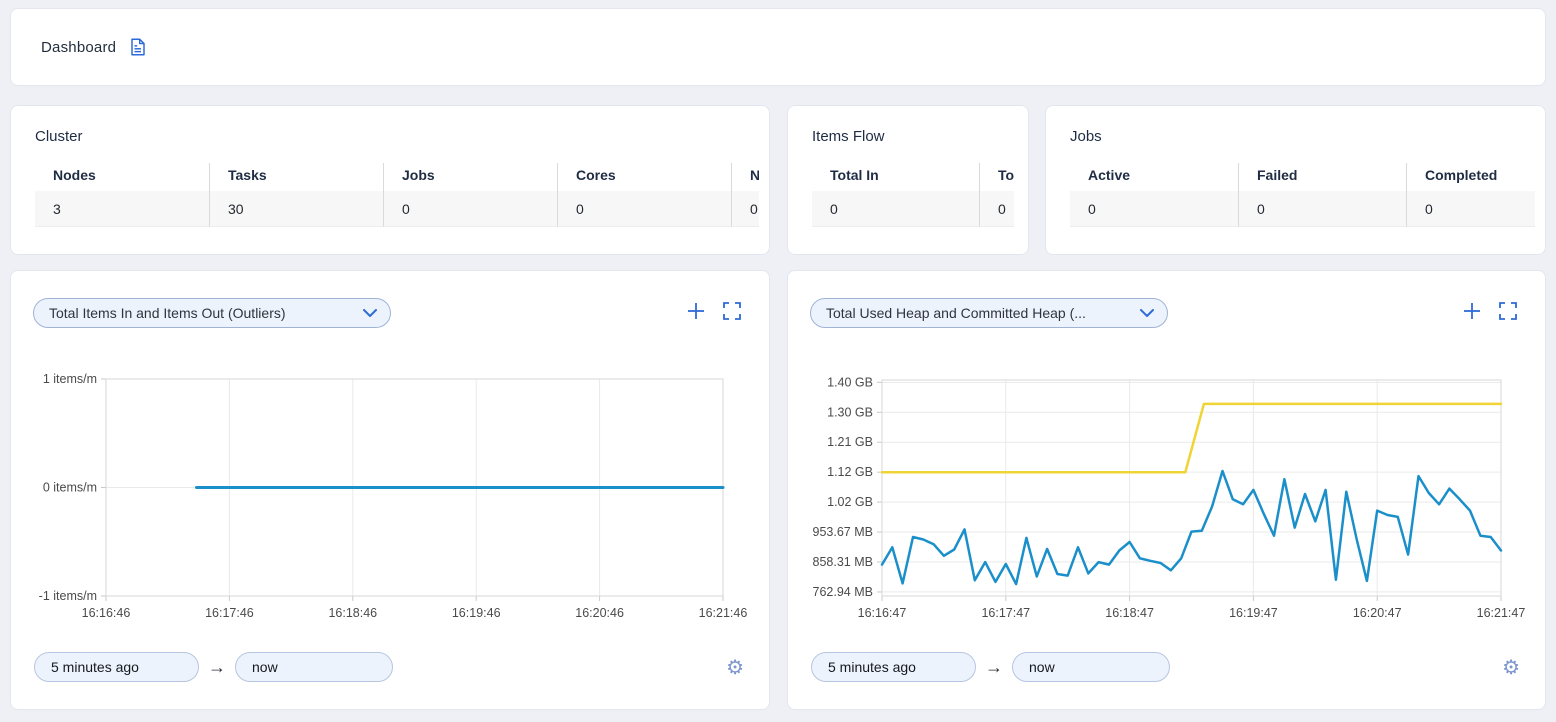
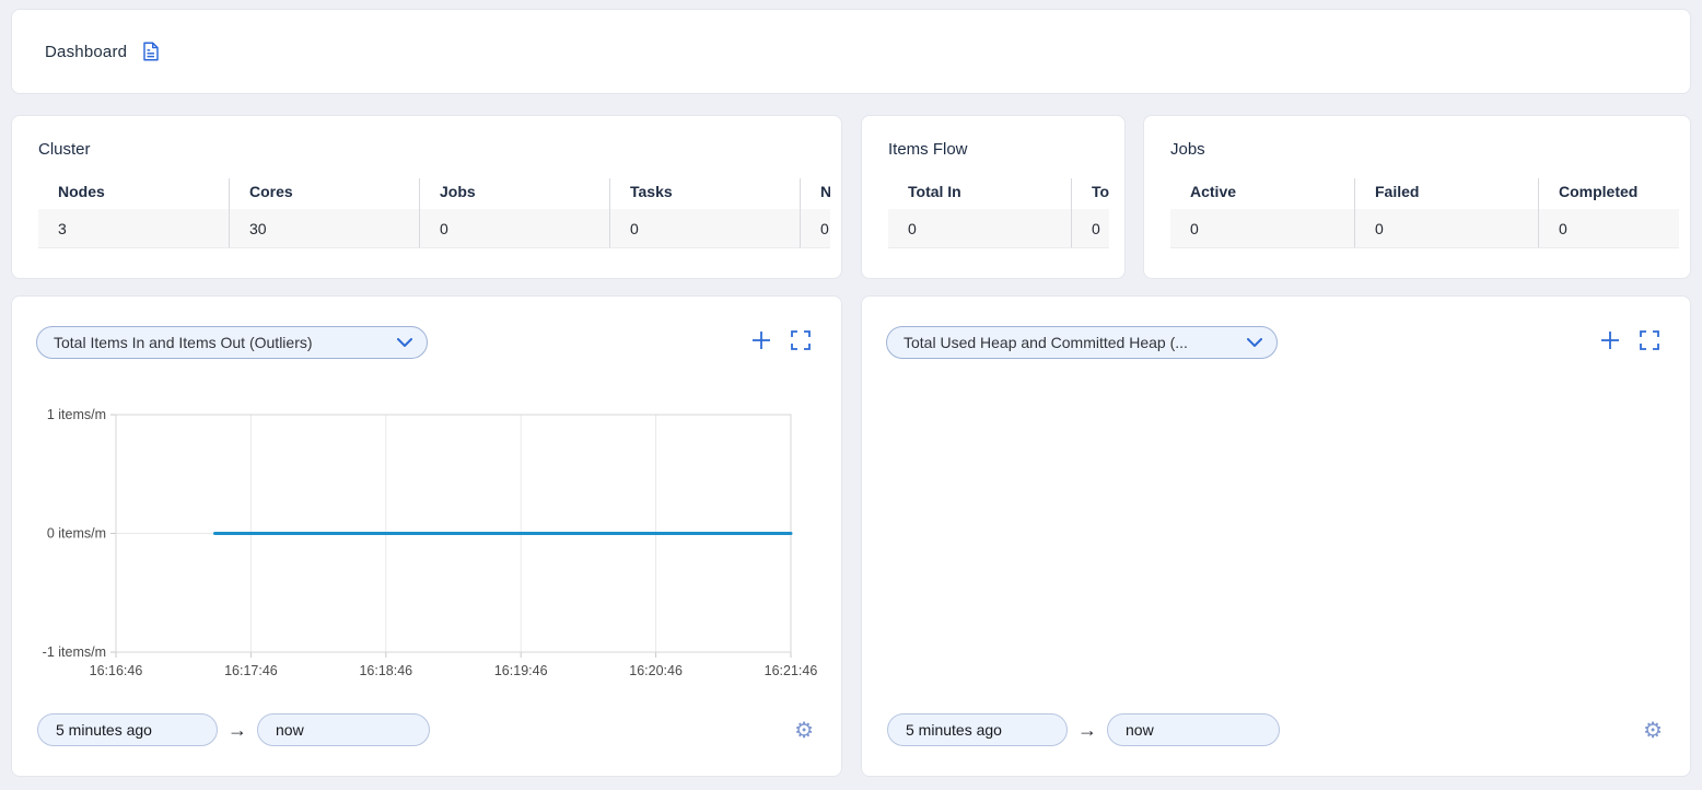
  Dashboard
  Cluster
  Nodes
- Tasks
+ Cores
  Jobs
- Cores
+ Tasks
  3
  30
  0
  0
  0
  Items Flow
  Total In
  To
  0
  0
  Jobs
  Active
  Failed
  Completed
  0
  0
  0
  Total Items In and Items Out (Outliers)
  1 items/m
  0 items/m
  -1 items/m
  16:16:46
  16:17:46
  16:18:46
  16:19:46
  16:20:46
  16:21:46
  5 minutes ago
  →
  now
  ⚙
  Total Used Heap and Committed Heap (...
- 1.40 GB
- 1.30 GB
- 1.21 GB
- 1.12 GB
- 1.02 GB
- 953.67 MB
- 858.31 MB
- 762.94 MB
- 16:16:47
- 16:17:47
- 16:18:47
- 16:19:47
- 16:20:47
- 16:21:47
  5 minutes ago
  →
  now
  ⚙
